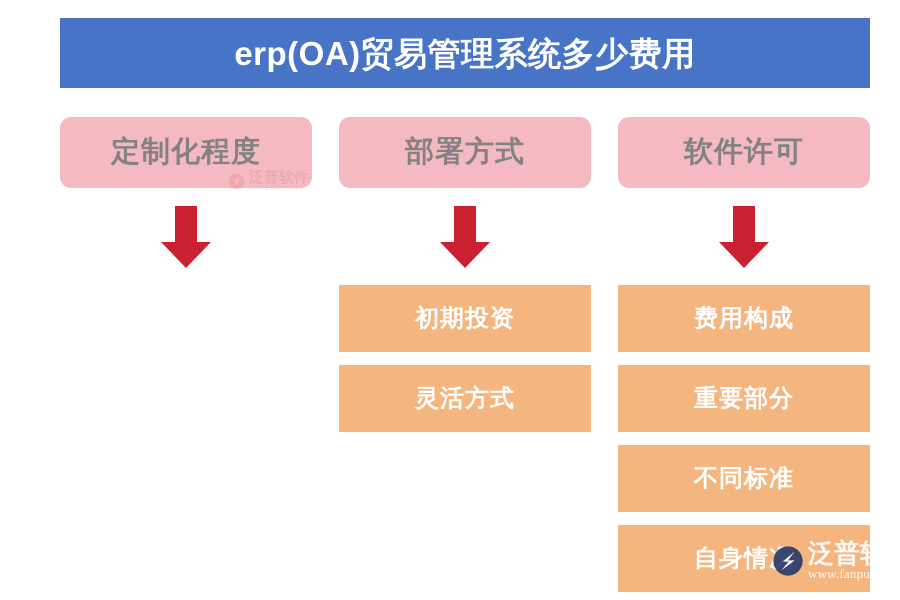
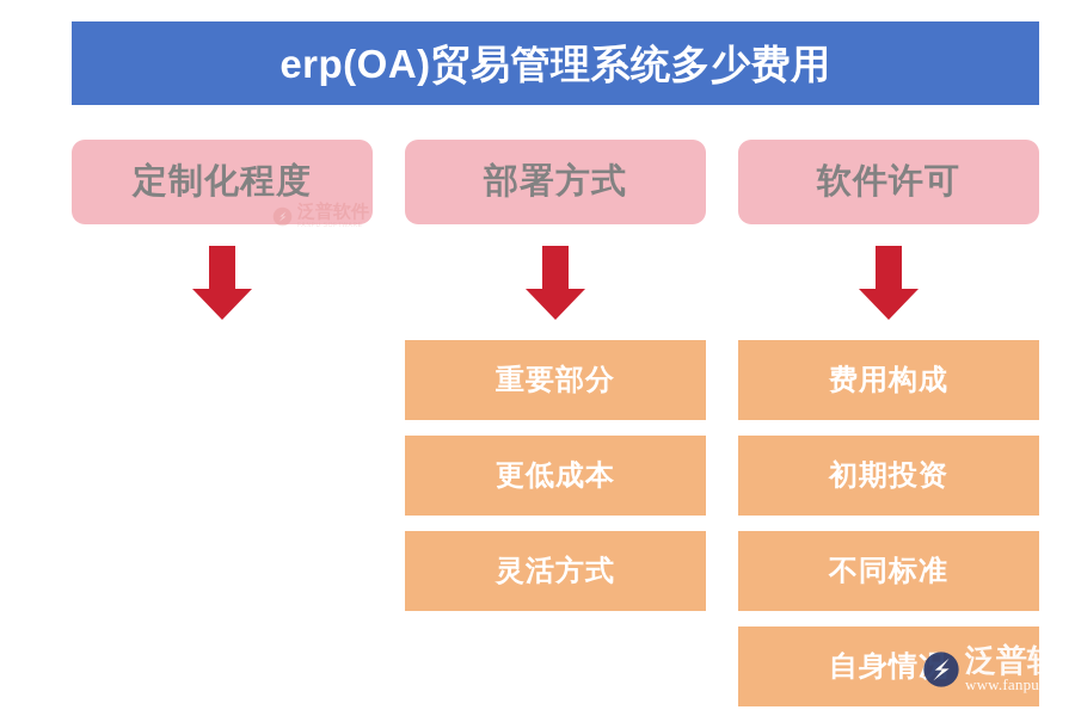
  erp(OA)贸易管理系统多少费用
  定制化程度
  部署方式
- 初期投资
+ 重要部分
+ 更低成本
  灵活方式
  软件许可
  费用构成
- 重要部分
+ 初期投资
  不同标准
  自身情
  泛普软件
  泛普软件
  www.fanpusoft.c
